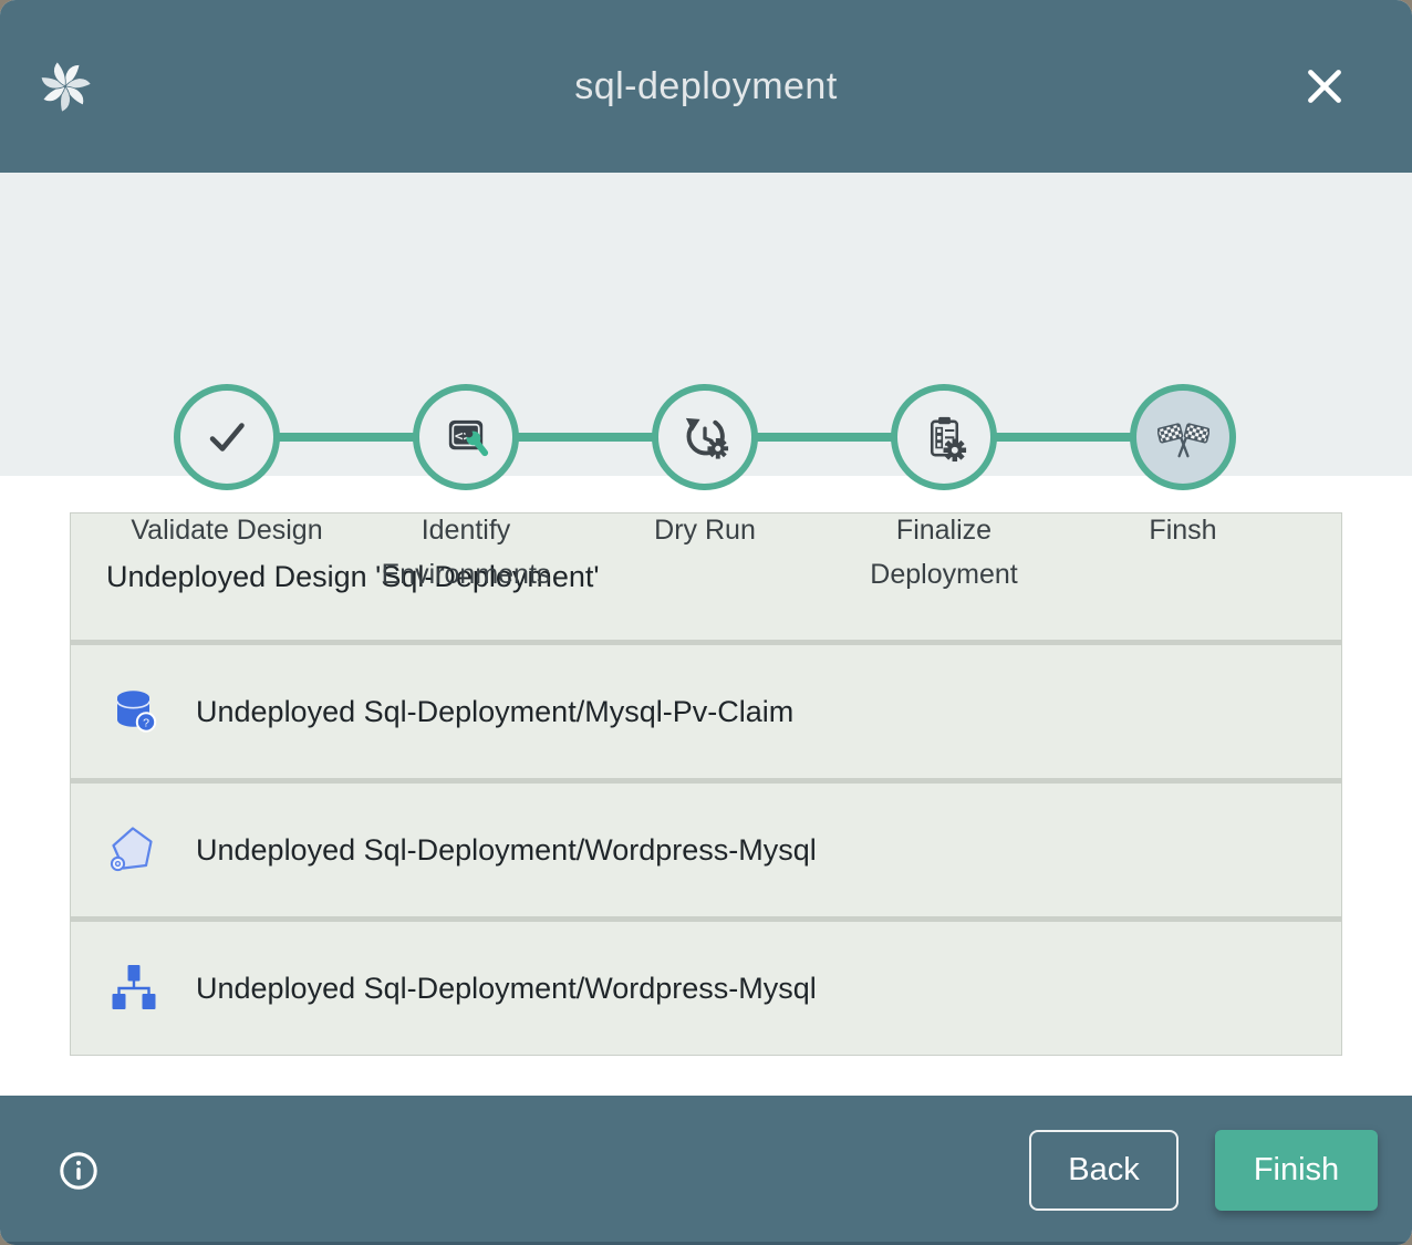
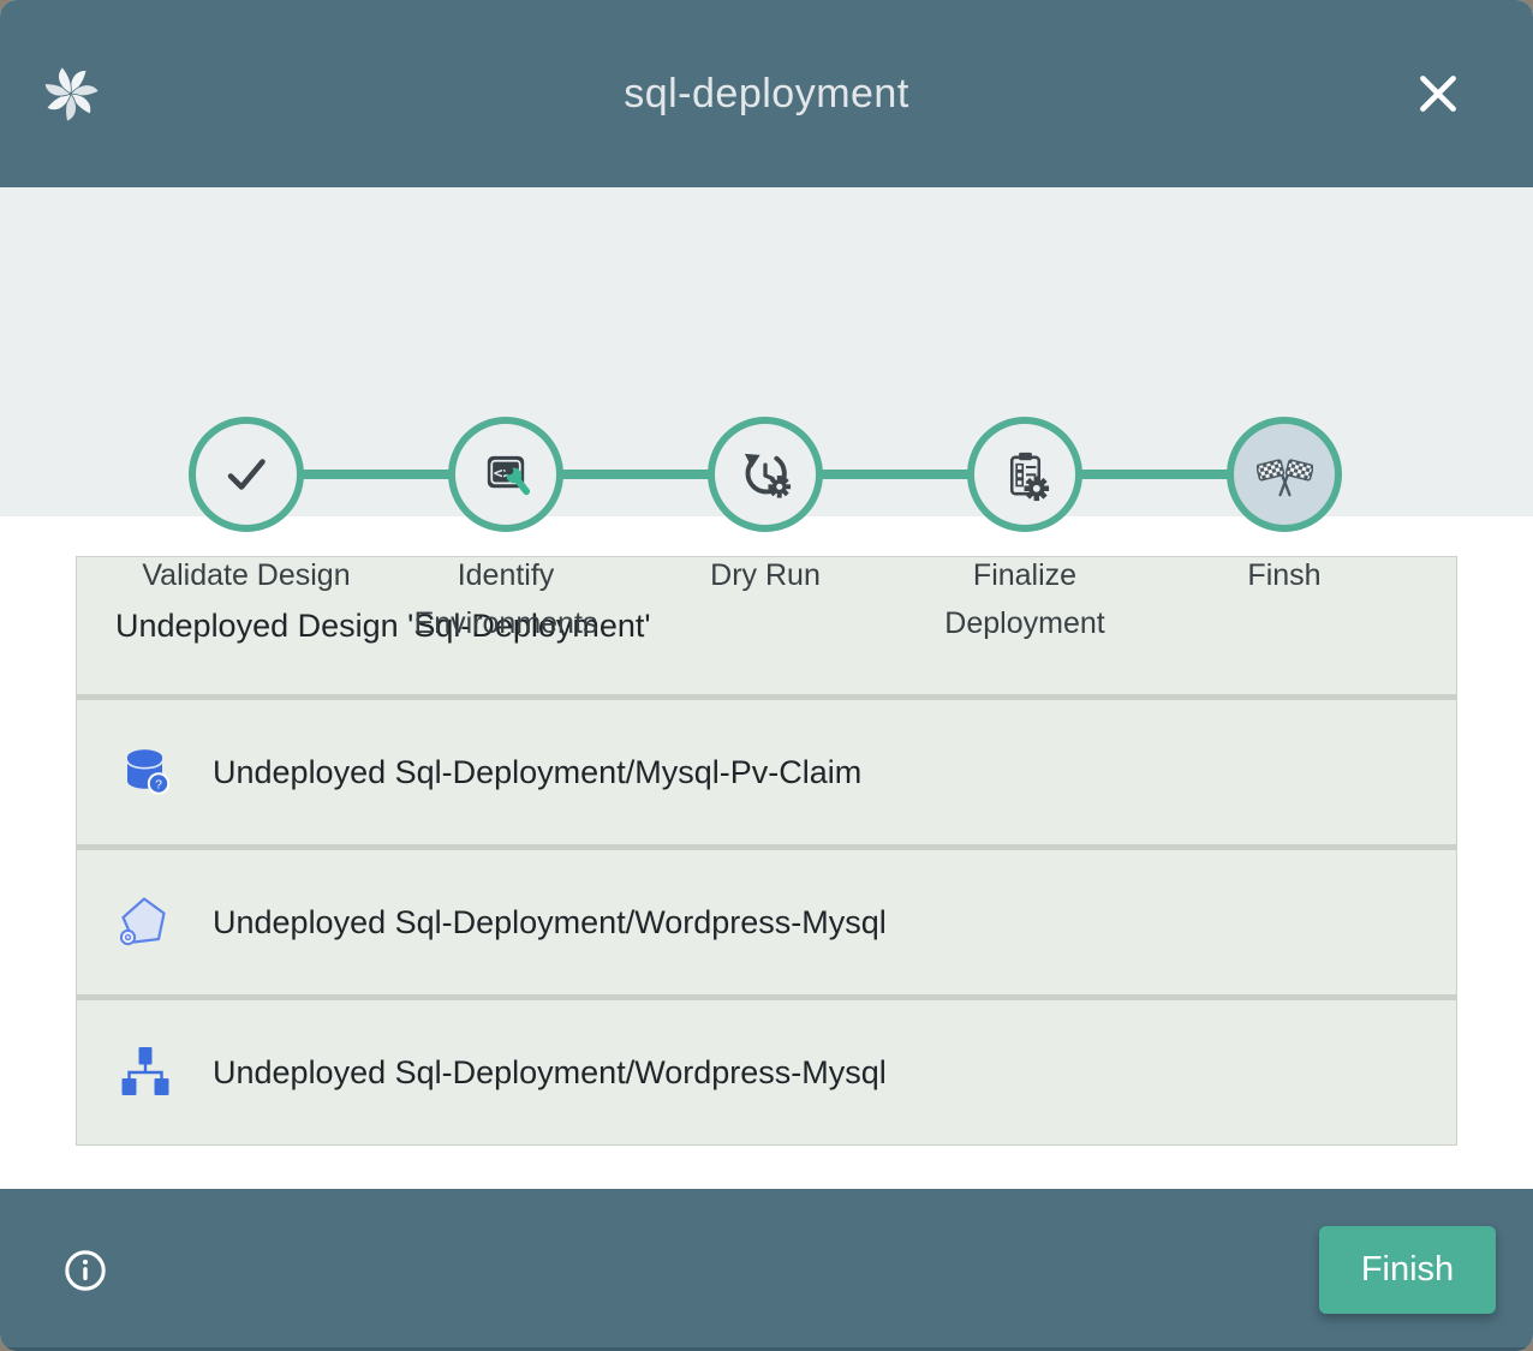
  sql-deployment
  Validate Design
  Identify Environments
  Dry Run
  Finalize Deployment
  Finsh
  Undeployed Design 'Sql-Deployment'
  ?
  Undeployed Sql-Deployment/Mysql-Pv-Claim
  Undeployed Sql-Deployment/Wordpress-Mysql
  Undeployed Sql-Deployment/Wordpress-Mysql
- Back
  Finish
